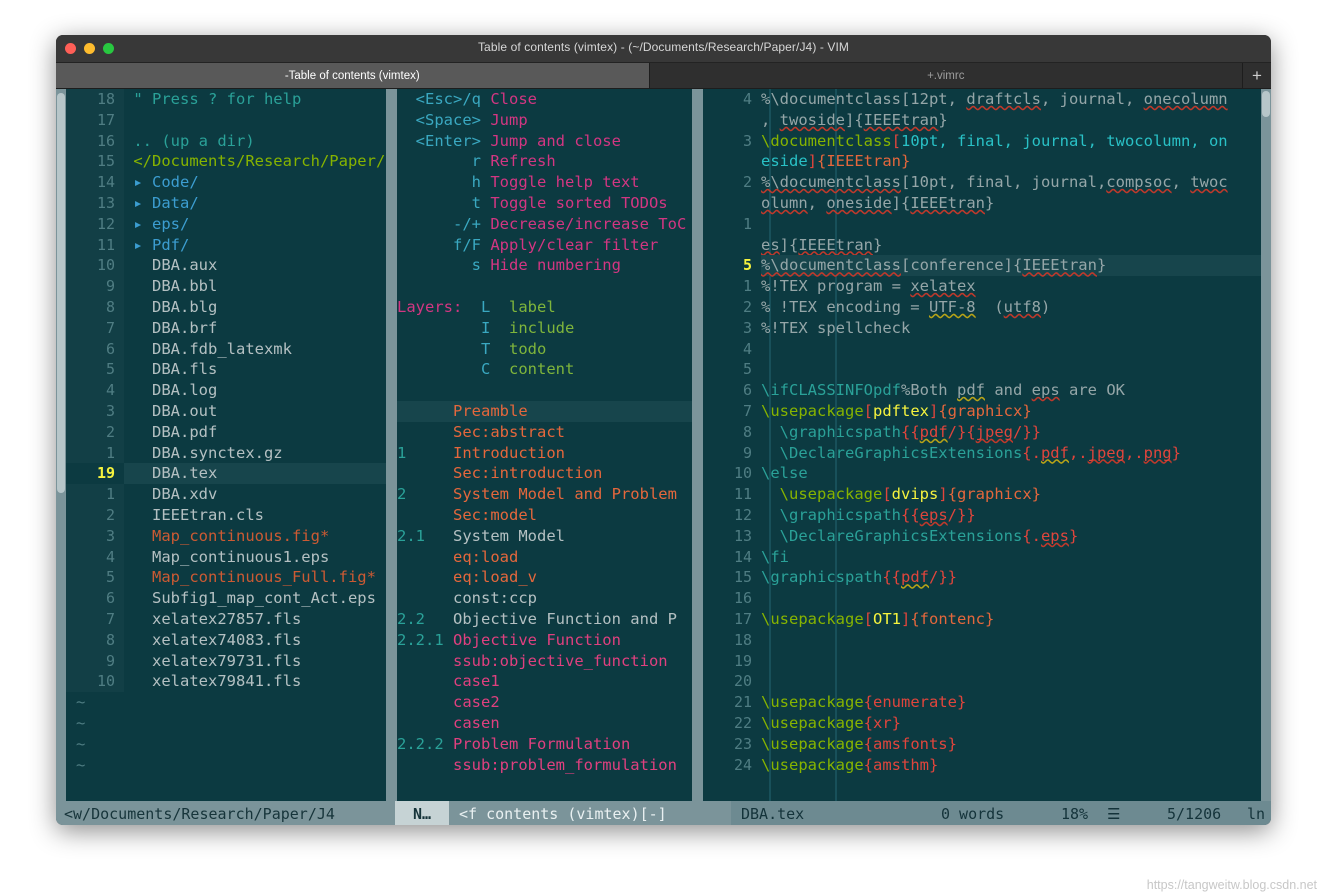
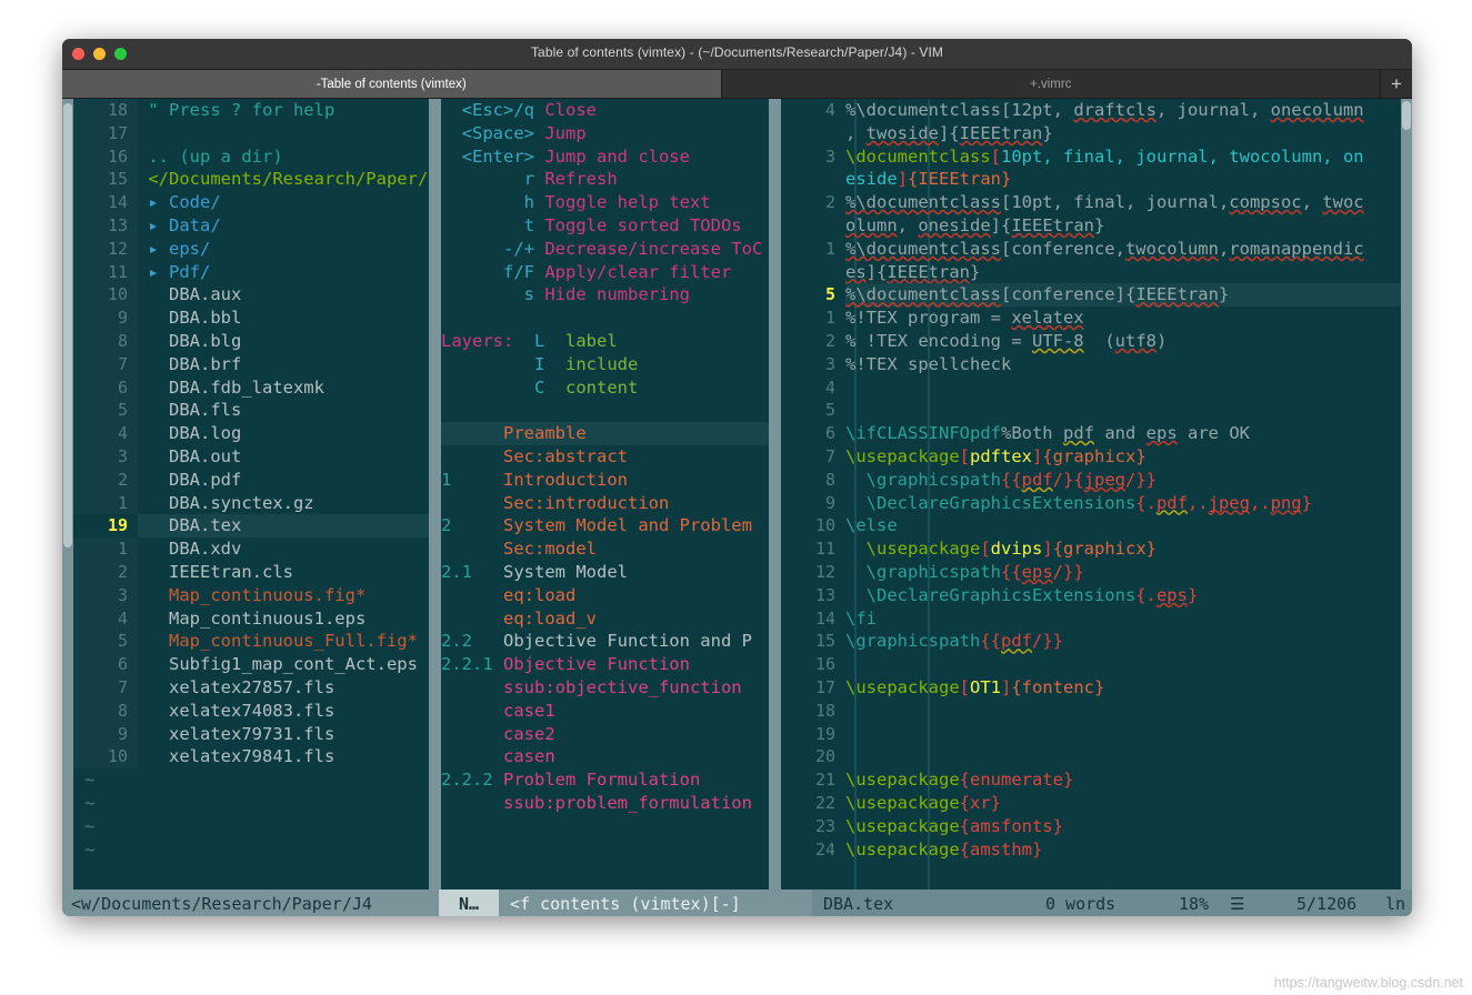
  Table of contents (vimtex) - (~/Documents/Research/Paper/J4) - VIM
  -Table of contents (vimtex)
  +.vimrc
  +
  18
  " Press ? for help
  17
  16
  .. (up a dir)
  15
  </Documents/Research/Paper/
  14
  ▸ Code/
  13
  ▸ Data/
  12
  ▸ eps/
  11
  ▸ Pdf/
  10
  DBA.aux
  9
  DBA.bbl
  8
  DBA.blg
  7
  DBA.brf
  6
  DBA.fdb_latexmk
  5
  DBA.fls
  4
  DBA.log
  3
  DBA.out
  2
  DBA.pdf
  1
  DBA.synctex.gz
  19
  DBA.tex
  1
  DBA.xdv
  2
  IEEEtran.cls
  3
  Map_continuous.fig*
  4
  Map_continuous1.eps
  5
  Map_continuous_Full.fig*
  6
  Subfig1_map_cont_Act.eps
  7
  xelatex27857.fls
  8
  xelatex74083.fls
  9
  xelatex79731.fls
  10
  xelatex79841.fls
  ~
  ~
  ~
  ~
  <Esc>/q
  Close
  <Space>
  Jump
  <Enter>
  Jump and close
  r
  Refresh
  h
  Toggle help text
  t
  Toggle sorted TODOs
  -/+
  Decrease/increase ToC
  f/F
  Apply/clear filter
  s
  Hide numbering
  Layers:
  L
  label
  I
  include
- T
- todo
  C
  content
  Preamble
  Sec:abstract
  1
  Introduction
  Sec:introduction
  2
  System Model and Problem
  Sec:model
  2.1
  System Model
  eq:load
  eq:load_v
- const:ccp
  2.2
  Objective Function and P
  2.2.1
  Objective Function
  ssub:objective_function
  case1
  case2
  casen
  2.2.2
  Problem Formulation
  ssub:problem_formulation
  4
  %\documentclass[12pt, draftcls, journal, onecolumn
  , twoside]{IEEEtran}
  3
  \documentclass[10pt, final, journal, twocolumn, on
  eside]{IEEEtran}
  2
  %\documentclass[10pt, final, journal,compsoc, twoc
  olumn, oneside]{IEEEtran}
  1
+ %\documentclass[conference,twocolumn,romanappendic
  es]{IEEEtran}
  5
  %\documentclass[conference]{IEEEtran}
  1
  %!TEX program = xelatex
  2
  % !TEX encoding = UTF-8 (utf8)
  3
  %!TEX spellcheck
  4
  5
  6
  \ifCLASSINFOpdf%Both pdf and eps are OK
  7
  \usepackage[pdftex]{graphicx}
  8
  \graphicspath{{pdf/}{jpeg/}}
  9
  \DeclareGraphicsExtensions{.pdf,.jpeg,.png}
  10
  \else
  11
  \usepackage[dvips]{graphicx}
  12
  \graphicspath{{eps/}}
  13
  \DeclareGraphicsExtensions{.eps}
  14
  \fi
  15
  \graphicspath{{pdf/}}
  16
  17
  \usepackage[OT1]{fontenc}
  18
  19
  20
  21
  \usepackage{enumerate}
  22
  \usepackage{xr}
  23
  \usepackage{amsfonts}
  24
  \usepackage{amsthm}
  <w/Documents/Research/Paper/J4
  N…
  <f contents (vimtex)[-]
  DBA.tex
  0 words
  18%
  ☰
  5/1206
  ln
  https://tangweitw.blog.csdn.net
